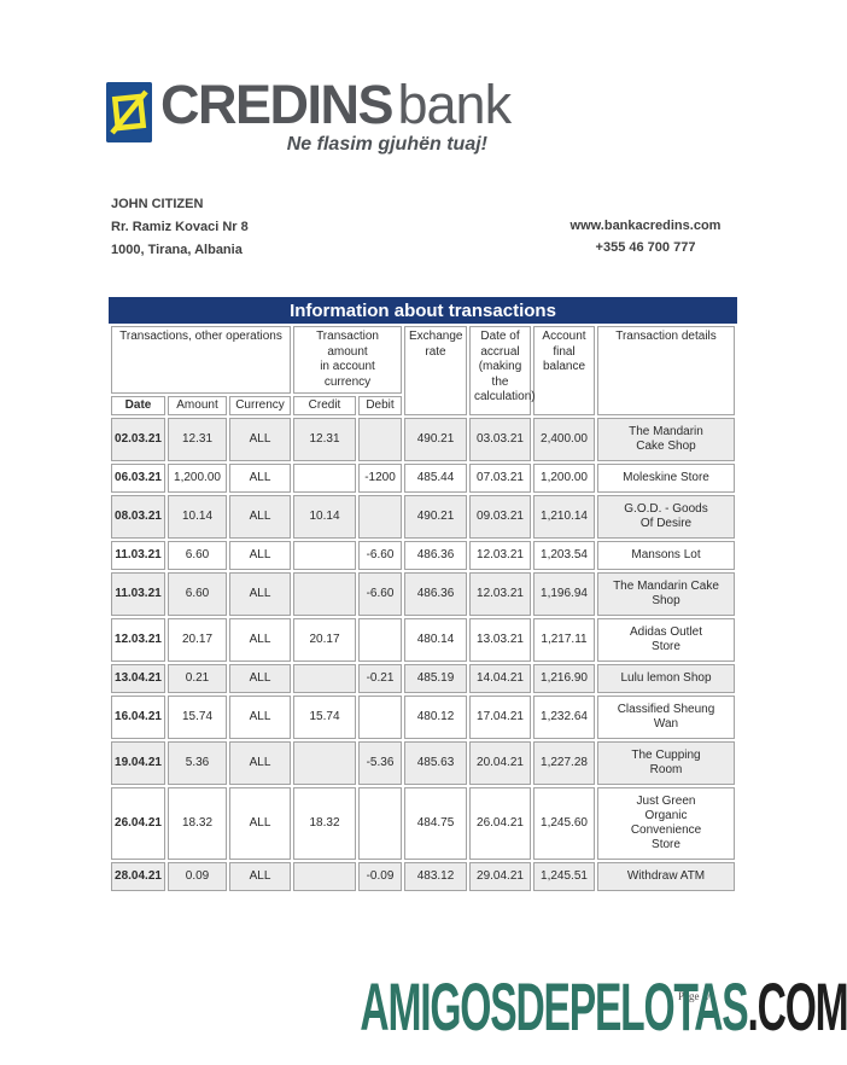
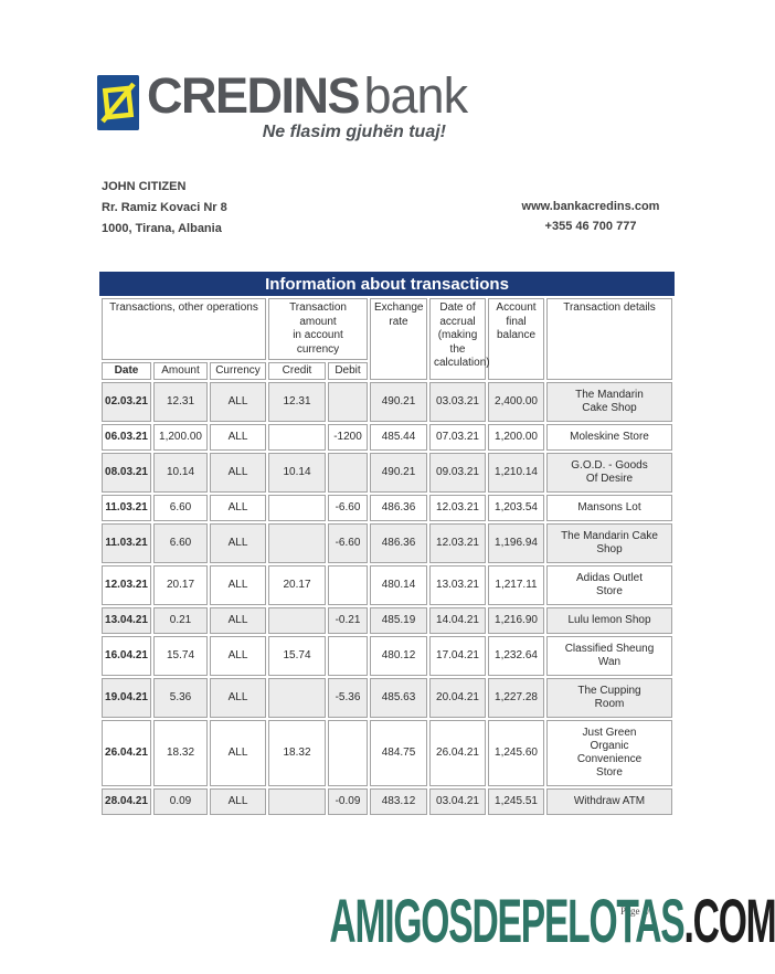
  CREDINS bank
  Ne flasim gjuhën tuaj!
  JOHN CITIZEN
  Rr. Ramiz Kovaci Nr 8
  1000, Tirana, Albania
  www.bankacredins.com
  +355 46 700 777
  Information about transactions
  Transactions, other operations	Transaction amount in account currency	Exchange rate	Date of accrual (making the calculation)	Account final balance	Transaction details
  Date	Amount	Currency	Credit	Debit
  02.03.21	12.31	ALL	12.31		490.21	03.03.21	2,400.00	The Mandarin Cake Shop
  06.03.21	1,200.00	ALL		-1200	485.44	07.03.21	1,200.00	Moleskine Store
  08.03.21	10.14	ALL	10.14		490.21	09.03.21	1,210.14	G.O.D. - Goods Of Desire
  11.03.21	6.60	ALL		-6.60	486.36	12.03.21	1,203.54	Mansons Lot
  11.03.21	6.60	ALL		-6.60	486.36	12.03.21	1,196.94	The Mandarin Cake Shop
  12.03.21	20.17	ALL	20.17		480.14	13.03.21	1,217.11	Adidas Outlet Store
  13.04.21	0.21	ALL		-0.21	485.19	14.04.21	1,216.90	Lulu lemon Shop
  16.04.21	15.74	ALL	15.74		480.12	17.04.21	1,232.64	Classified Sheung Wan
  19.04.21	5.36	ALL		-5.36	485.63	20.04.21	1,227.28	The Cupping Room
  26.04.21	18.32	ALL	18.32		484.75	26.04.21	1,245.60	Just Green Organic Convenience Store
- 28.04.21	0.09	ALL		-0.09	483.12	29.04.21	1,245.51	Withdraw ATM
+ 28.04.21	0.09	ALL		-0.09	483.12	03.04.21	1,245.51	Withdraw ATM
  Page 1/1
  AMIGOSDEPELOTAS.COM
